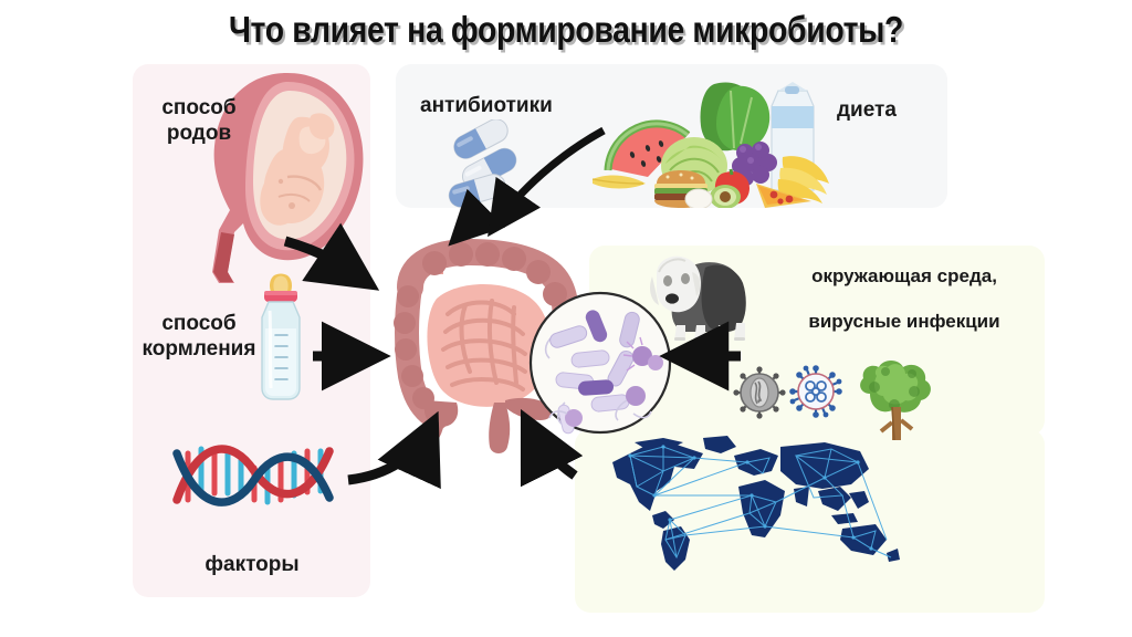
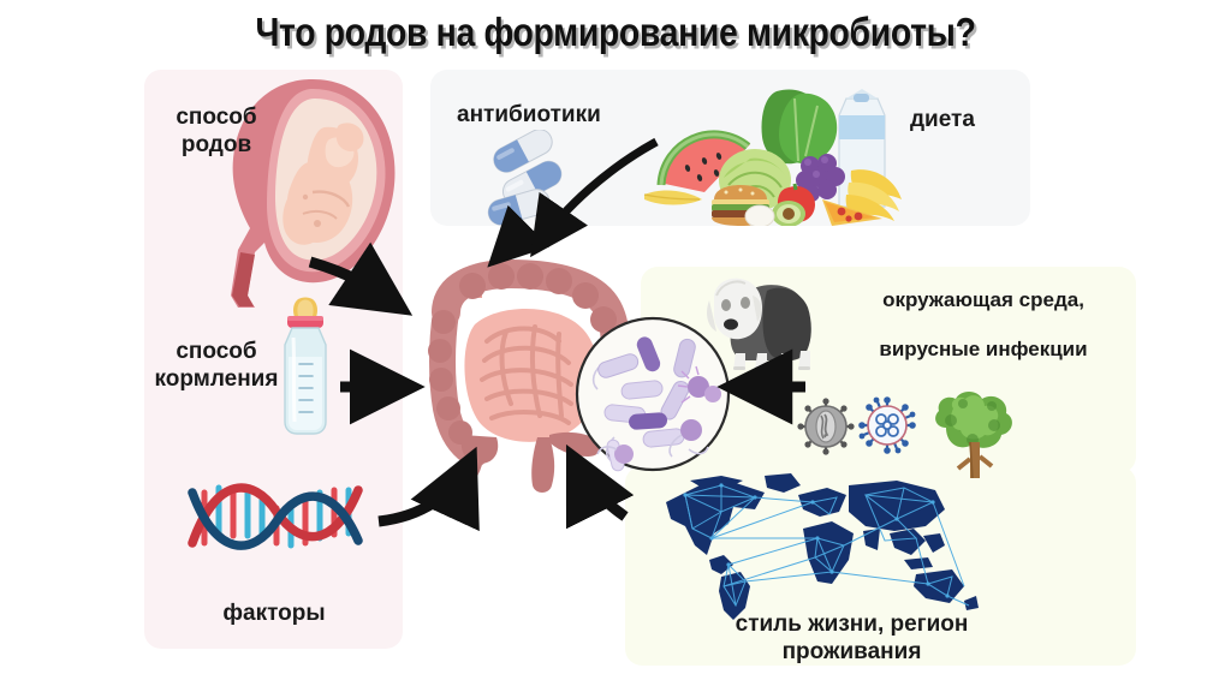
- Что влияет на формирование микробиоты?
+ Что родов на формирование микробиоты?
  способ
  родов
  способ
  кормления
  факторы
  антибиотики
  диета
  окружающая среда,
  вирусные инфекции
+ стиль жизни, регион
+ проживания
